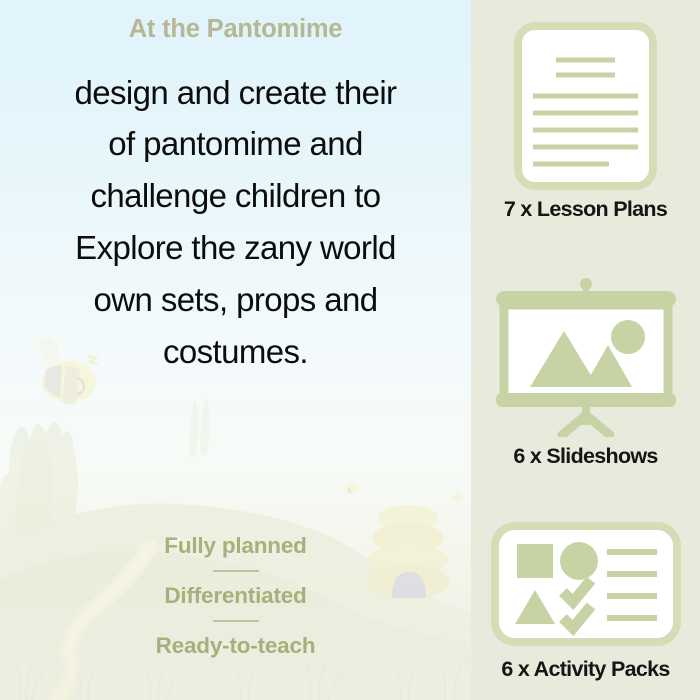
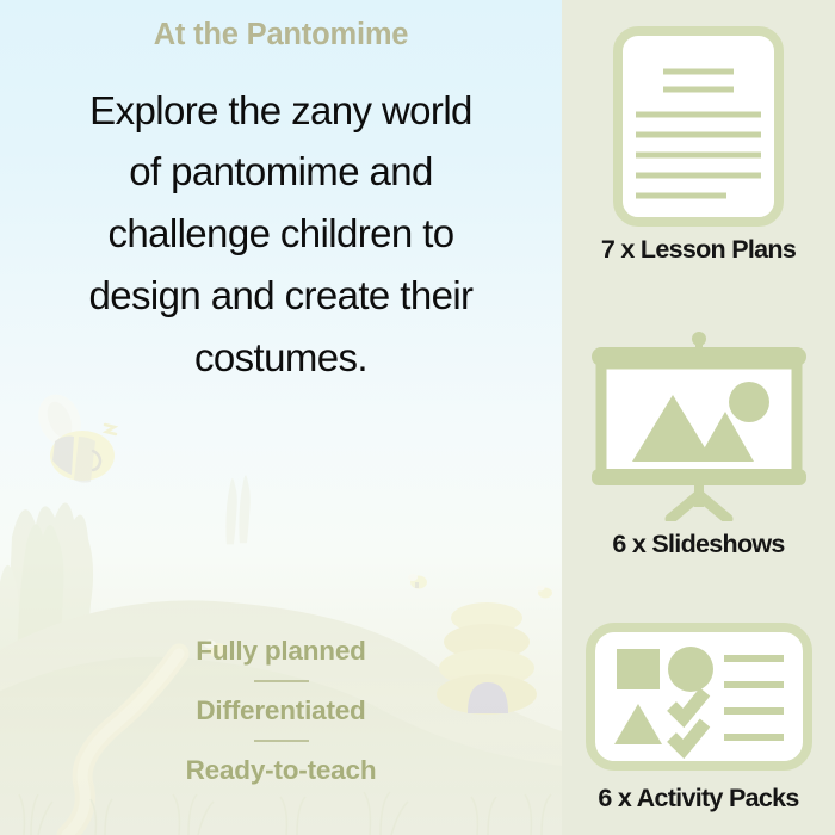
  At the Pantomime
- design and create their
+ Explore the zany world
  of pantomime and
  challenge children to
- Explore the zany world
+ design and create their
- own sets, props and
  costumes.
  Fully planned
  Differentiated
  Ready-to-teach
  7 x Lesson Plans
  6 x Slideshows
  6 x Activity Packs
